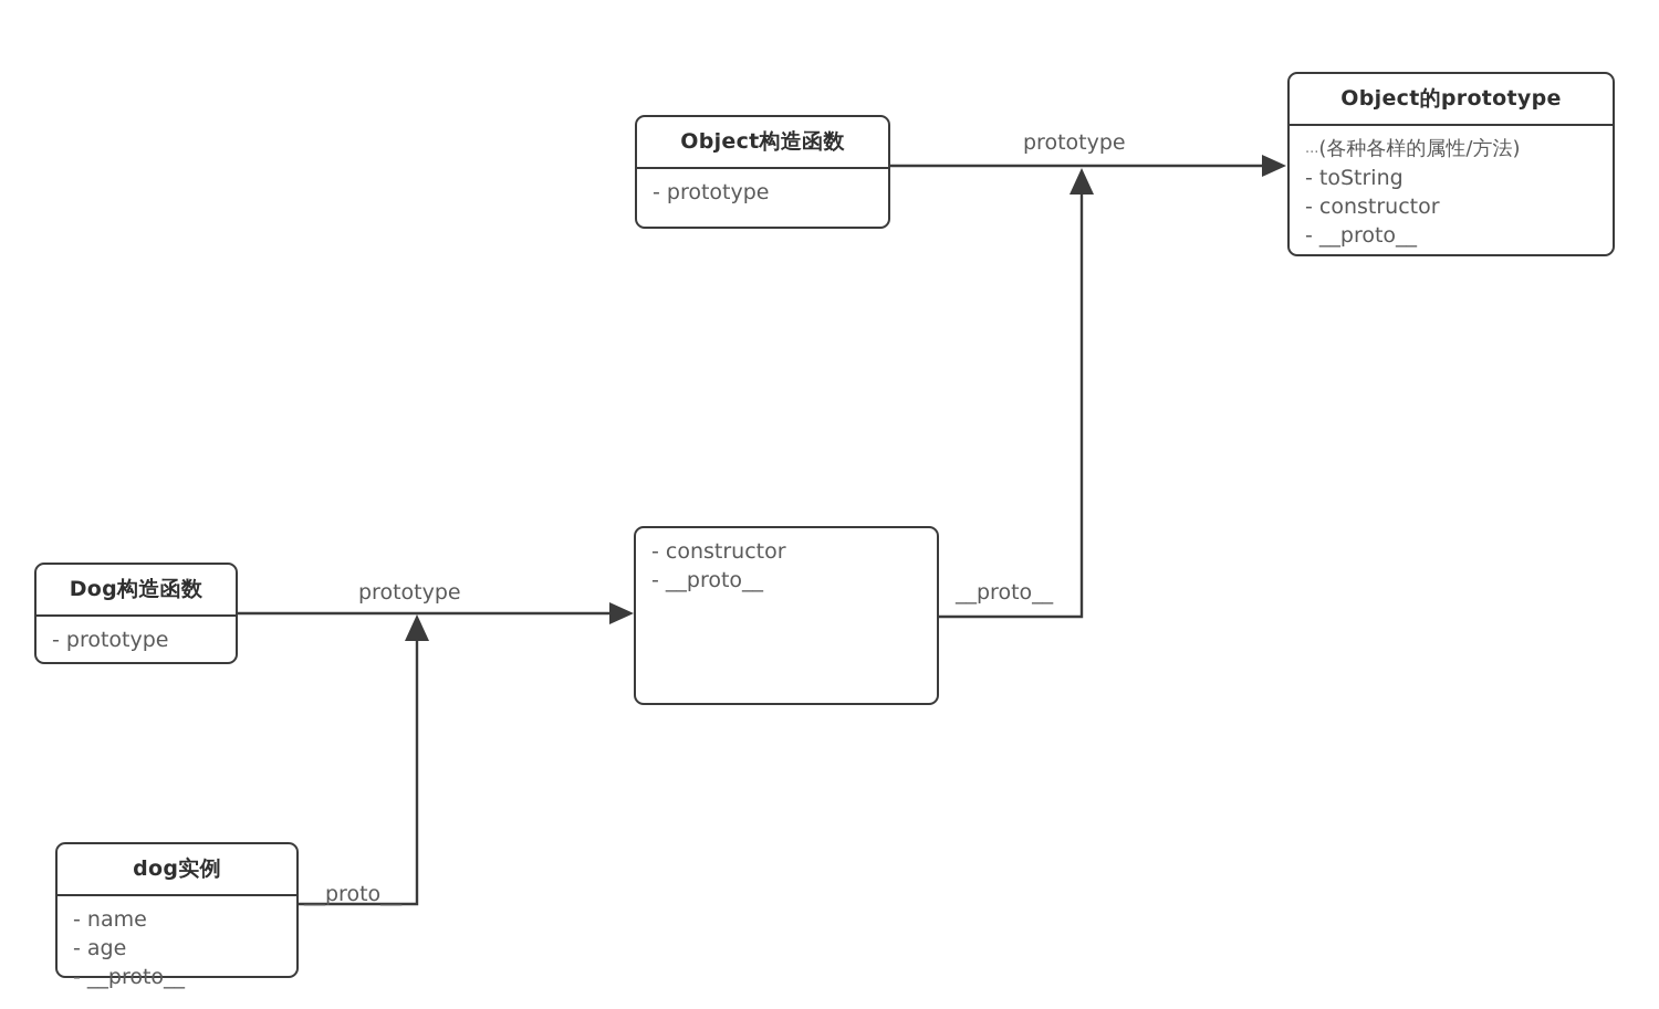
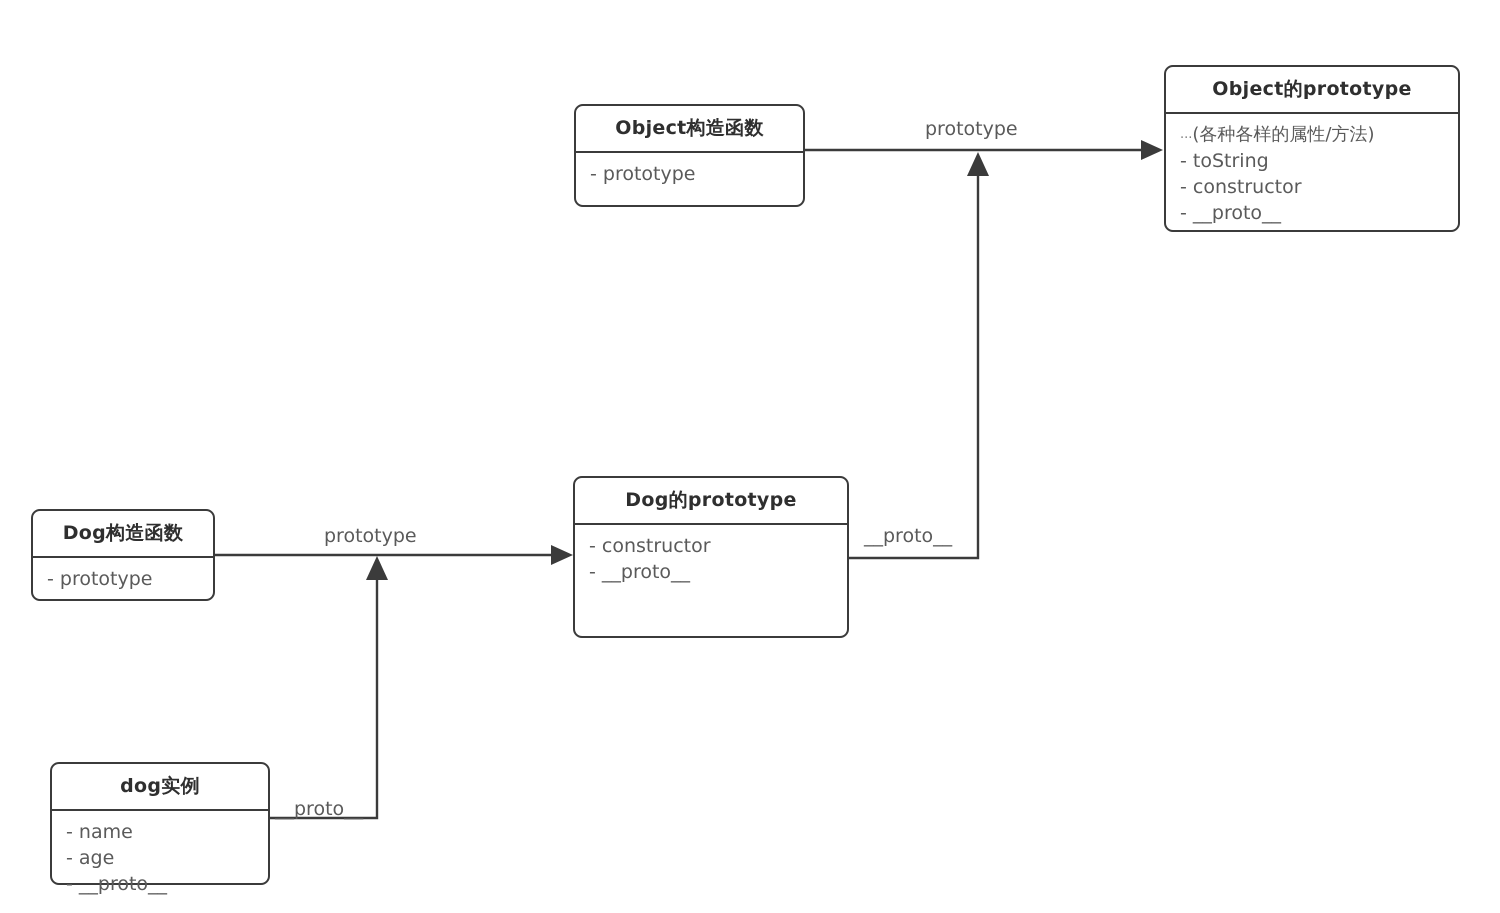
  prototype
  __proto__
  prototype
  __proto__
  Object构造函数
  - prototype
  Object的prototype
  ...(各种各样的属性/方法)
  - toString
  - constructor
  - __proto__
  Dog构造函数
  - prototype
+ Dog的prototype
  - constructor
  - __proto__
  dog实例
  - name
  - age
  - __proto__
